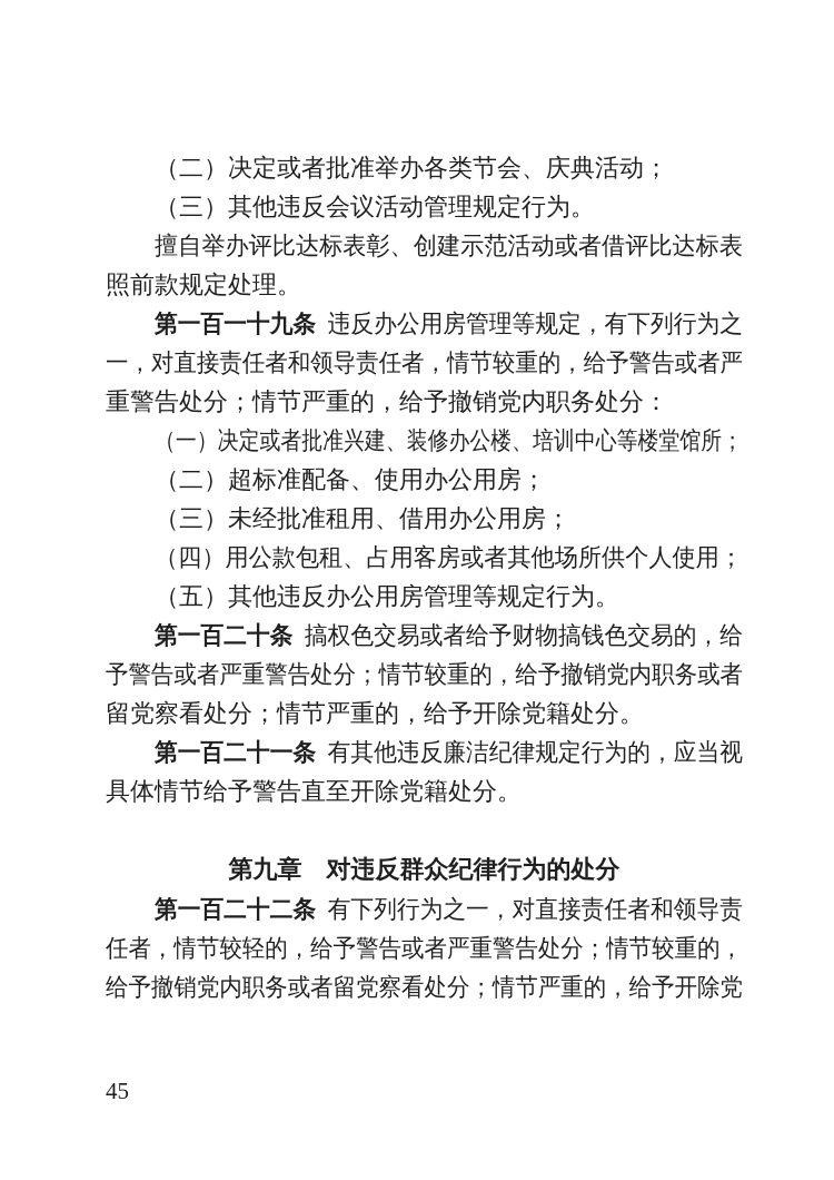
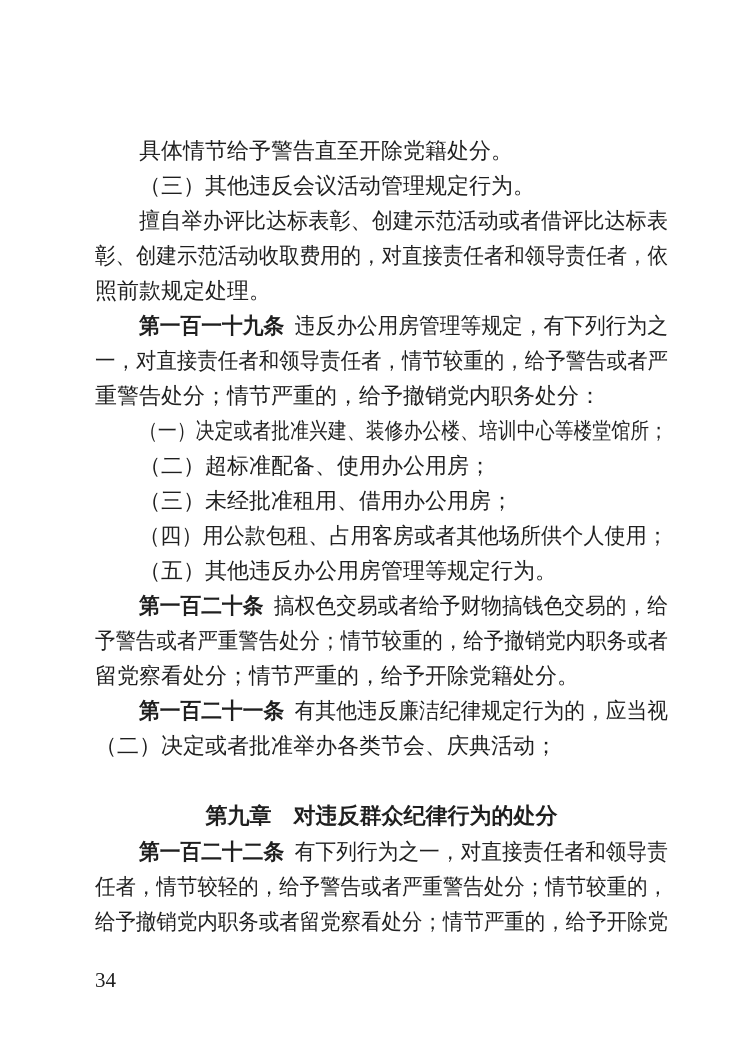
- （二）决定或者批准举办各类节会、庆典活动；
+ 具体情节给予警告直至开除党籍处分。
  （三）其他违反会议活动管理规定行为。
  擅自举办评比达标表彰、创建示范活动或者借评比达标表
+ 彰、创建示范活动收取费用的，对直接责任者和领导责任者，依
  照前款规定处理。
  第一百一十九条 违反办公用房管理等规定，有下列行为之
  一，对直接责任者和领导责任者，情节较重的，给予警告或者严
  重警告处分；情节严重的，给予撤销党内职务处分：
  （一）决定或者批准兴建、装修办公楼、培训中心等楼堂馆所；
  （二）超标准配备、使用办公用房；
  （三）未经批准租用、借用办公用房；
  （四）用公款包租、占用客房或者其他场所供个人使用；
  （五）其他违反办公用房管理等规定行为。
  第一百二十条 搞权色交易或者给予财物搞钱色交易的，给
  予警告或者严重警告处分；情节较重的，给予撤销党内职务或者
  留党察看处分；情节严重的，给予开除党籍处分。
  第一百二十一条 有其他违反廉洁纪律规定行为的，应当视
- 具体情节给予警告直至开除党籍处分。
+ （二）决定或者批准举办各类节会、庆典活动；
  第九章 对违反群众纪律行为的处分
  第一百二十二条 有下列行为之一，对直接责任者和领导责
  任者，情节较轻的，给予警告或者严重警告处分；情节较重的，
  给予撤销党内职务或者留党察看处分；情节严重的，给予开除党
- 45
+ 34
